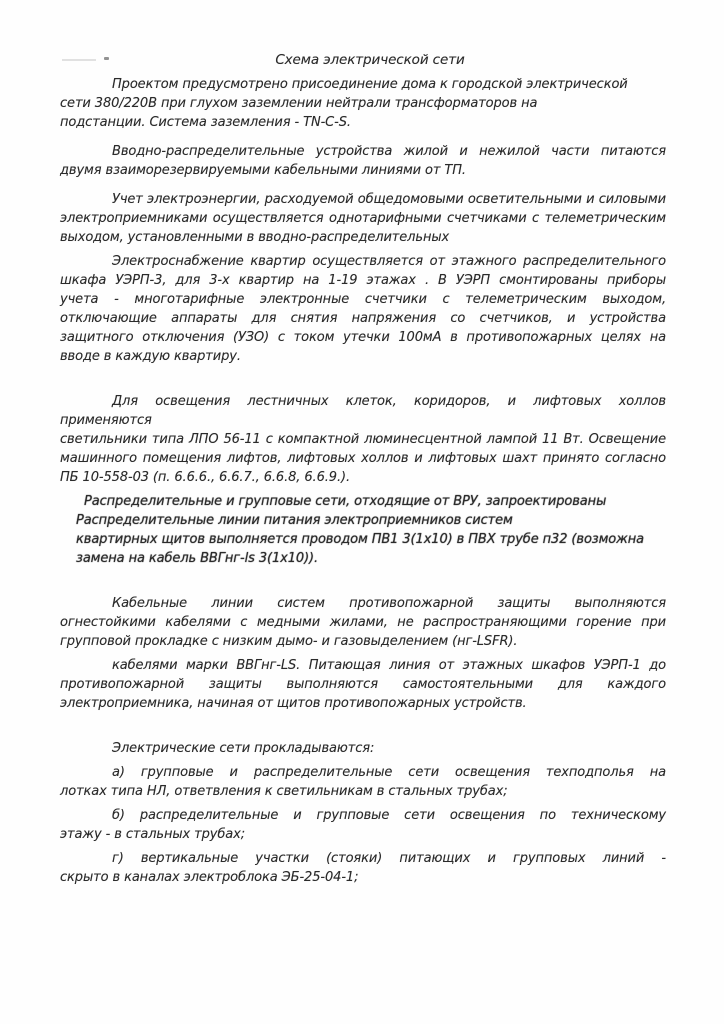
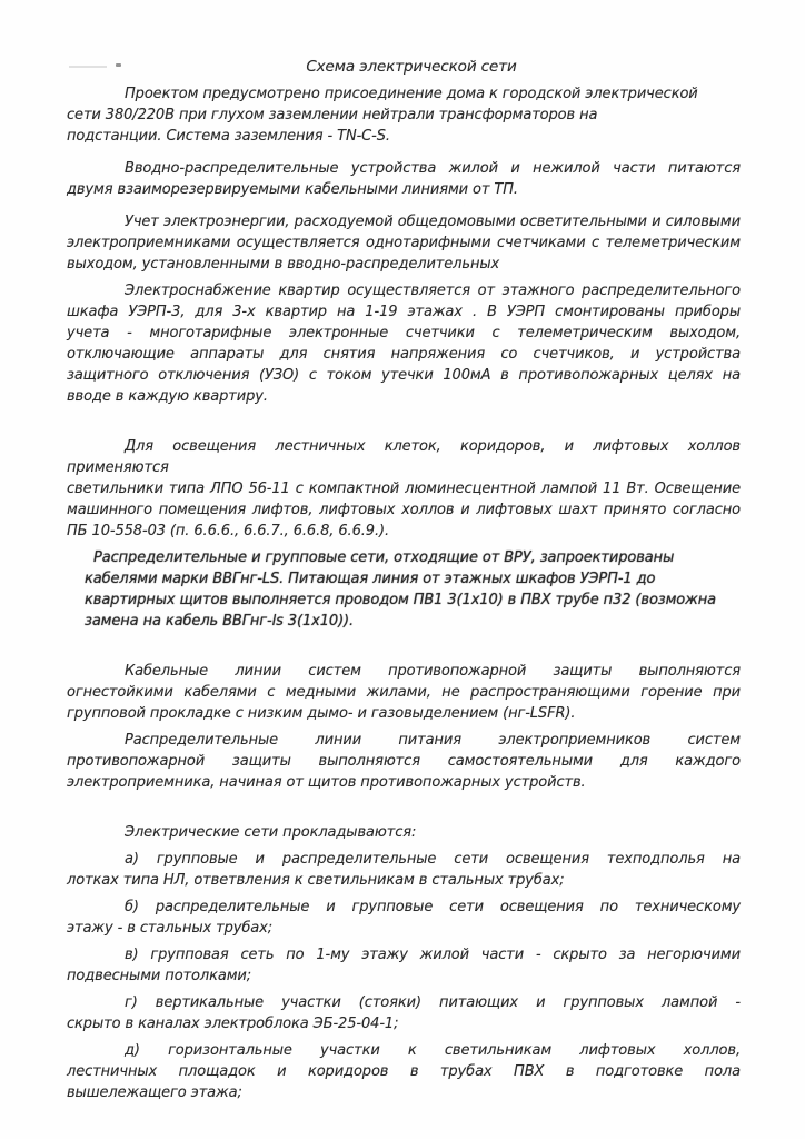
  Схема электрической сети
  Проектом предусмотрено присоединение дома к городской электрической
  сети 380/220В при глухом заземлении нейтрали трансформаторов на
  подстанции. Система заземления - TN-C-S.
  Вводно-распределительные устройства жилой и нежилой части питаются
  двумя взаиморезервируемыми кабельными линиями от ТП.
  Учет электроэнергии, расходуемой общедомовыми осветительными и силовыми
  электроприемниками осуществляется однотарифными счетчиками с телеметрическим
  выходом, установленными в вводно-распределительных
  Электроснабжение квартир осуществляется от этажного распределительного
  шкафа УЭРП-3, для 3-х квартир на 1-19 этажах . В УЭРП смонтированы приборы
  учета - многотарифные электронные счетчики с телеметрическим выходом,
  отключающие аппараты для снятия напряжения со счетчиков, и устройства
  защитного отключения (УЗО) с током утечки 100мА в противопожарных целях на
  вводе в каждую квартиру.
  Для освещения лестничных клеток, коридоров, и лифтовых холлов применяются
  светильники типа ЛПО 56-11 с компактной люминесцентной лампой 11 Вт. Освещение
  машинного помещения лифтов, лифтовых холлов и лифтовых шахт принято согласно
  ПБ 10-558-03 (п. 6.6.6., 6.6.7., 6.6.8, 6.6.9.).
  Распределительные и групповые сети, отходящие от ВРУ, запроектированы
- Распределительные линии питания электроприемников систем
+ кабелями марки ВВГнг-LS. Питающая линия от этажных шкафов УЭРП-1 до
  квартирных щитов выполняется проводом ПВ1 3(1х10) в ПВХ трубе п32 (возможна
  замена на кабель ВВГнг-ls 3(1х10)).
  Кабельные линии систем противопожарной защиты выполняются
  огнестойкими кабелями с медными жилами, не распространяющими горение при
  групповой прокладке с низким дымо- и газовыделением (нг-LSFR).
- кабелями марки ВВГнг-LS. Питающая линия от этажных шкафов УЭРП-1 до
+ Распределительные линии питания электроприемников систем
  противопожарной защиты выполняются самостоятельными для каждого
  электроприемника, начиная от щитов противопожарных устройств.
  Электрические сети прокладываются:
  а) групповые и распределительные сети освещения техподполья на
  лотках типа НЛ, ответвления к светильникам в стальных трубах;
  б) распределительные и групповые сети освещения по техническому
  этажу - в стальных трубах;
+ в) групповая сеть по 1-му этажу жилой части - скрыто за негорючими
+ подвесными потолками;
- г) вертикальные участки (стояки) питающих и групповых линий -
+ г) вертикальные участки (стояки) питающих и групповых лампой -
  скрыто в каналах электроблока ЭБ-25-04-1;
+ д) горизонтальные участки к светильникам лифтовых холлов,
+ лестничных площадок и коридоров в трубах ПВХ в подготовке пола
+ вышележащего этажа;
